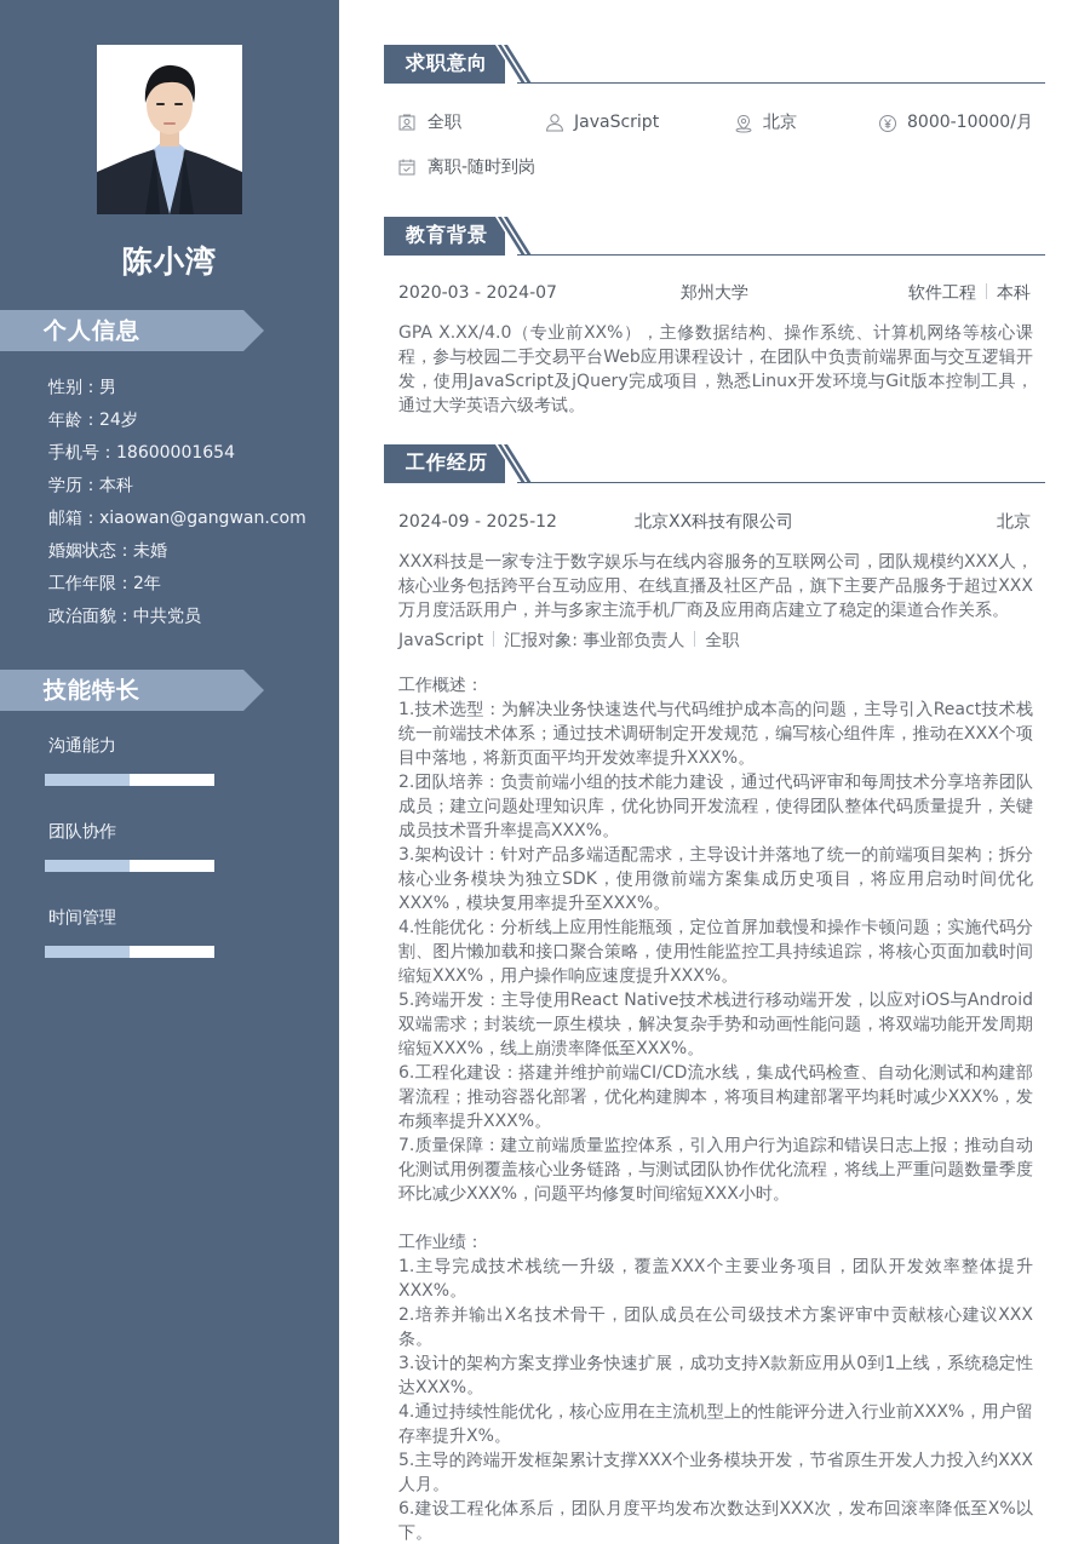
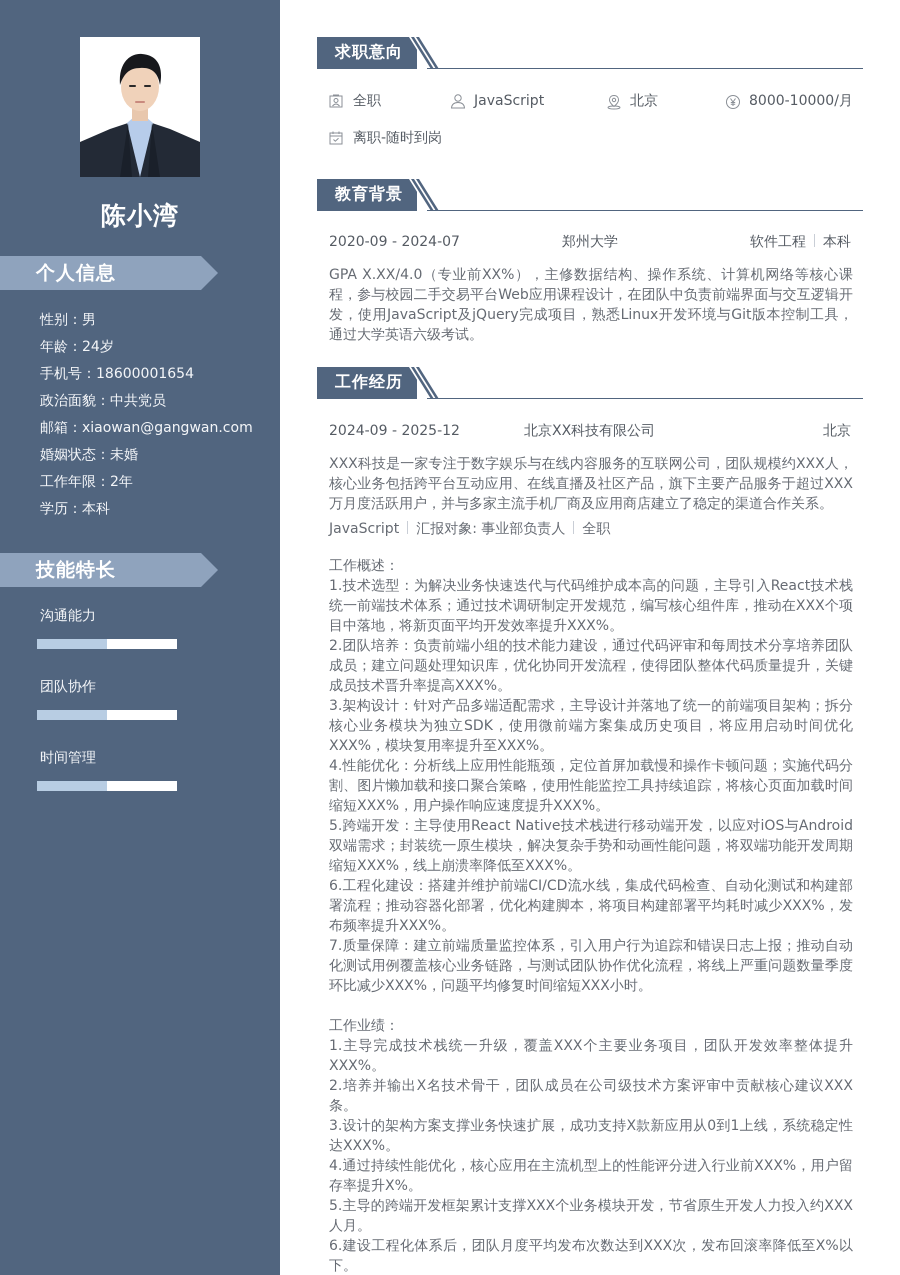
  陈小湾
  个人信息
  性别：男
  年龄：24岁
  手机号：18600001654
- 学历：本科
+ 政治面貌：中共党员
  邮箱：xiaowan@gangwan.com
  婚姻状态：未婚
  工作年限：2年
- 政治面貌：中共党员
+ 学历：本科
  技能特长
  沟通能力
  团队协作
  时间管理
  求职意向
  全职
  JavaScript
  北京
  8000-10000/月
  离职-随时到岗
  教育背景
- 2020-03 - 2024-07
+ 2020-09 - 2024-07
  郑州大学
  软件工程 本科
  GPA X.XX/4.0（专业前XX%），主修数据结构、操作系统、计算机网络等核心课程，参与校园二手交易平台Web应用课程设计，在团队中负责前端界面与交互逻辑开发，使用JavaScript及jQuery完成项目，熟悉Linux开发环境与Git版本控制工具，通过大学英语六级考试。
  工作经历
  2024-09 - 2025-12
  北京XX科技有限公司
  北京
  XXX科技是一家专注于数字娱乐与在线内容服务的互联网公司，团队规模约XXX人，核心业务包括跨平台互动应用、在线直播及社区产品，旗下主要产品服务于超过XXX万月度活跃用户，并与多家主流手机厂商及应用商店建立了稳定的渠道合作关系。
  JavaScript 汇报对象: 事业部负责人 全职
  工作概述：
  1.技术选型：为解决业务快速迭代与代码维护成本高的问题，主导引入React技术栈统一前端技术体系；通过技术调研制定开发规范，编写核心组件库，推动在XXX个项目中落地，将新页面平均开发效率提升XXX%。
  2.团队培养：负责前端小组的技术能力建设，通过代码评审和每周技术分享培养团队成员；建立问题处理知识库，优化协同开发流程，使得团队整体代码质量提升，关键成员技术晋升率提高XXX%。
  3.架构设计：针对产品多端适配需求，主导设计并落地了统一的前端项目架构；拆分核心业务模块为独立SDK，使用微前端方案集成历史项目，将应用启动时间优化XXX%，模块复用率提升至XXX%。
  4.性能优化：分析线上应用性能瓶颈，定位首屏加载慢和操作卡顿问题；实施代码分割、图片懒加载和接口聚合策略，使用性能监控工具持续追踪，将核心页面加载时间缩短XXX%，用户操作响应速度提升XXX%。
  5.跨端开发：主导使用React Native技术栈进行移动端开发，以应对iOS与Android双端需求；封装统一原生模块，解决复杂手势和动画性能问题，将双端功能开发周期缩短XXX%，线上崩溃率降低至XXX%。
  6.工程化建设：搭建并维护前端CI/CD流水线，集成代码检查、自动化测试和构建部署流程；推动容器化部署，优化构建脚本，将项目构建部署平均耗时减少XXX%，发布频率提升XXX%。
  7.质量保障：建立前端质量监控体系，引入用户行为追踪和错误日志上报；推动自动化测试用例覆盖核心业务链路，与测试团队协作优化流程，将线上严重问题数量季度环比减少XXX%，问题平均修复时间缩短XXX小时。
  工作业绩：
  1.主导完成技术栈统一升级，覆盖XXX个主要业务项目，团队开发效率整体提升XXX%。
  2.培养并输出X名技术骨干，团队成员在公司级技术方案评审中贡献核心建议XXX条。
  3.设计的架构方案支撑业务快速扩展，成功支持X款新应用从0到1上线，系统稳定性达XXX%。
  4.通过持续性能优化，核心应用在主流机型上的性能评分进入行业前XXX%，用户留存率提升X%。
  5.主导的跨端开发框架累计支撑XXX个业务模块开发，节省原生开发人力投入约XXX人月。
  6.建设工程化体系后，团队月度平均发布次数达到XXX次，发布回滚率降低至X%以下。
